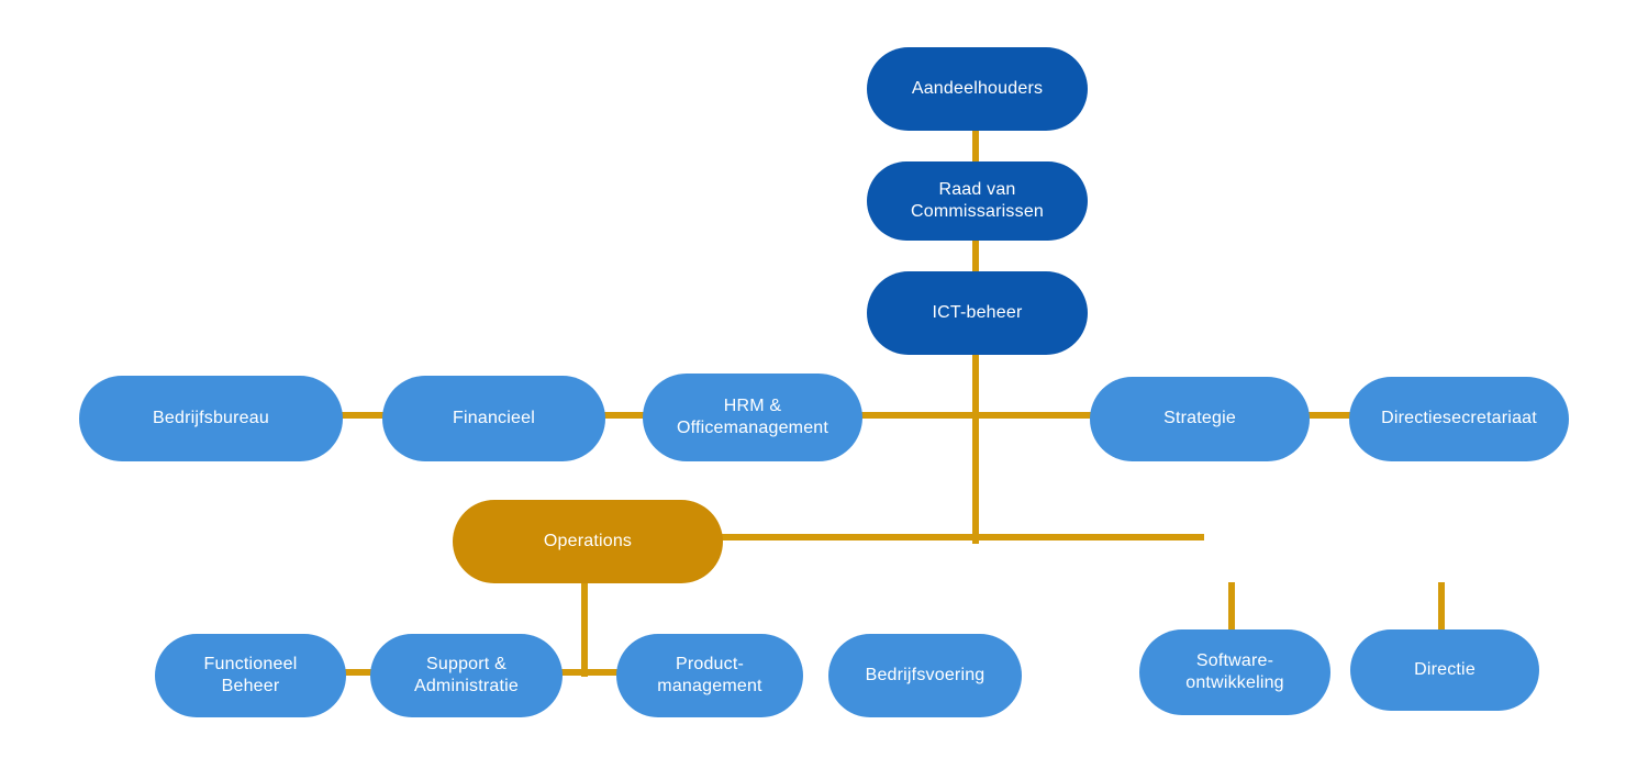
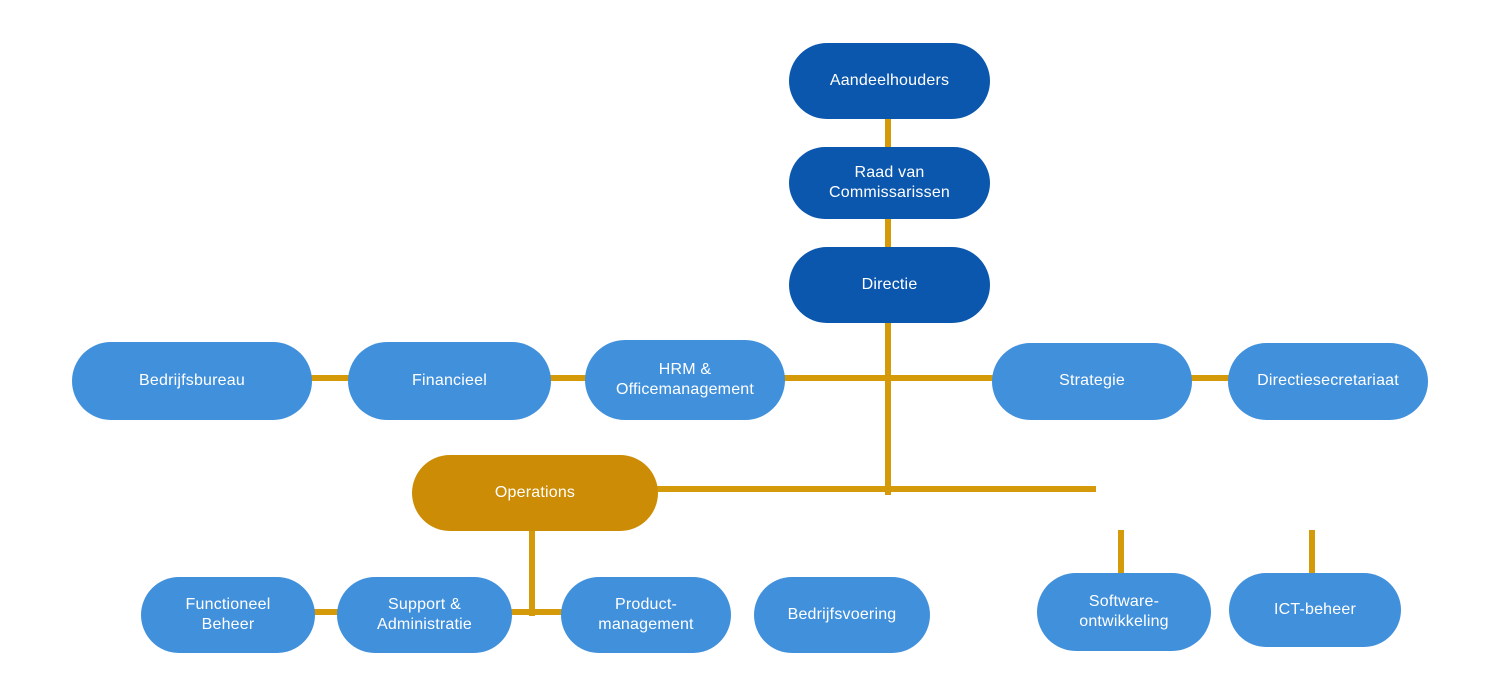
  Aandeelhouders
  Raad van
  Commissarissen
- ICT-beheer
+ Directie
  Bedrijfsbureau
  Financieel
  HRM &
  Officemanagement
  Strategie
  Directiesecretariaat
  Operations
  Functioneel
  Beheer
  Support &
  Administratie
  Product-
  management
  Bedrijfsvoering
  Software-
  ontwikkeling
- Directie
+ ICT-beheer
